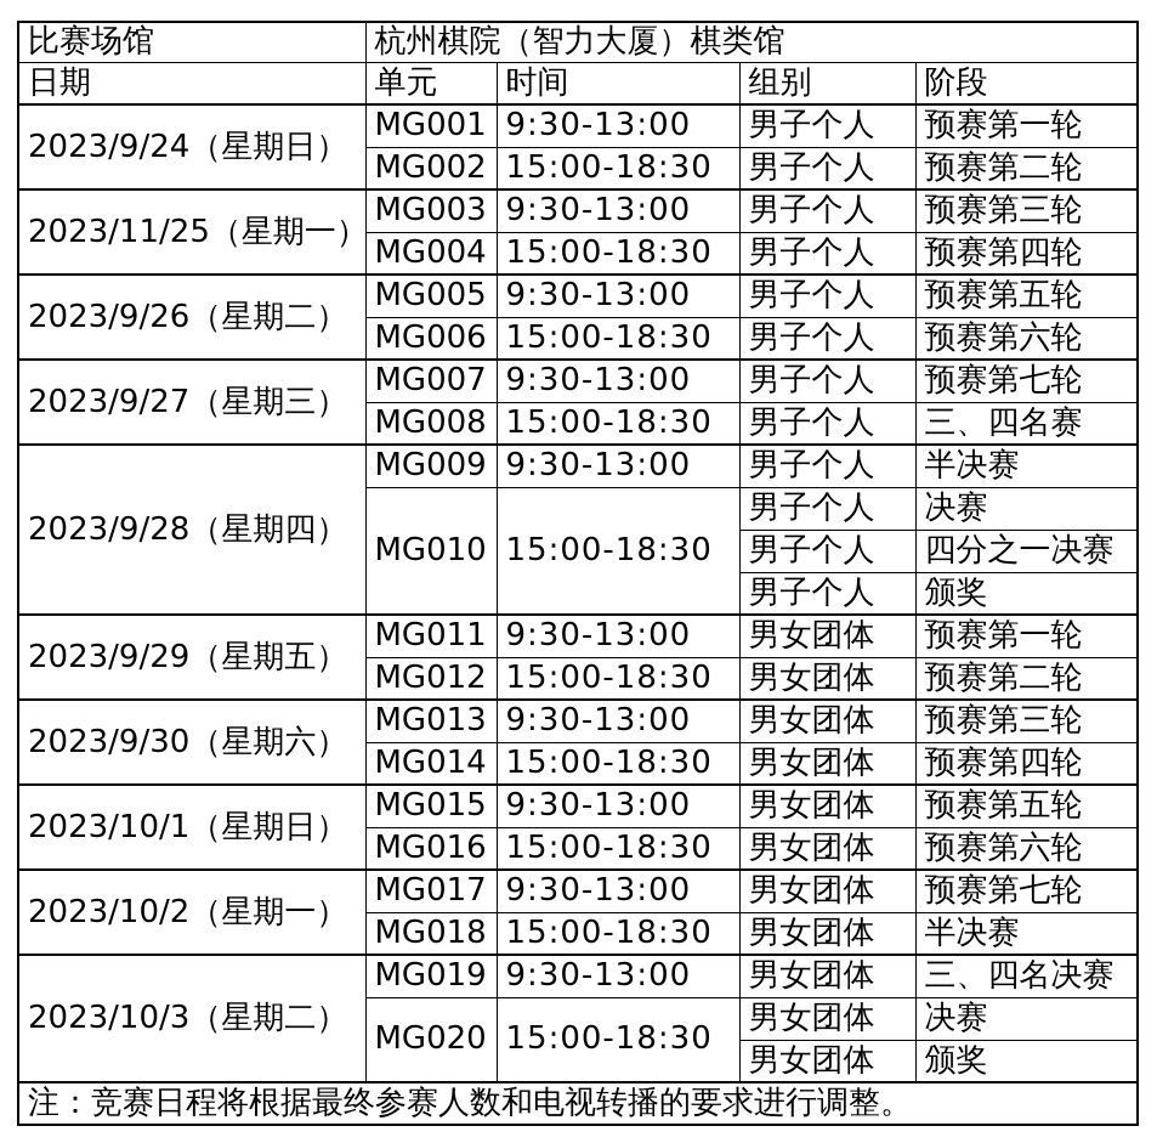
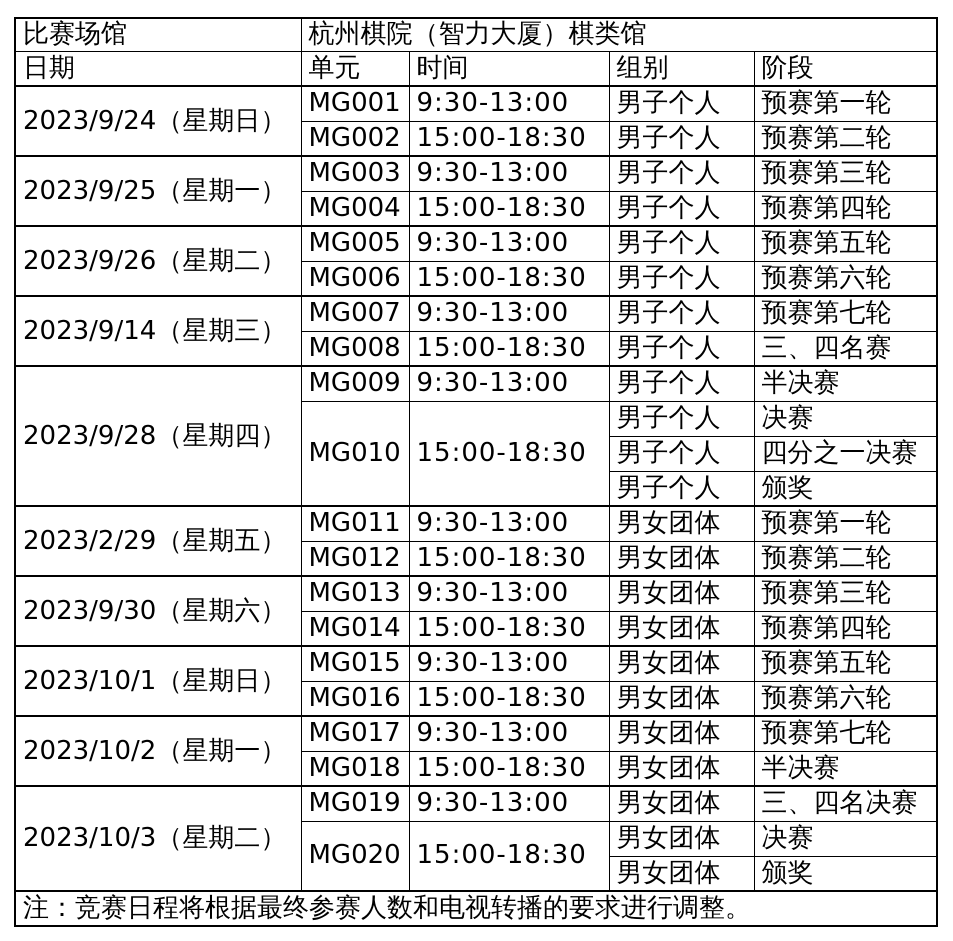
  比赛场馆	杭州棋院（智力大厦）棋类馆
  日期	单元	时间	组别	阶段
  2023/9/24（星期日）	MG001	9:30-13:00	男子个人	预赛第一轮
  MG002	15:00-18:30	男子个人	预赛第二轮
- 2023/11/25（星期一）	MG003	9:30-13:00	男子个人	预赛第三轮
+ 2023/9/25（星期一）	MG003	9:30-13:00	男子个人	预赛第三轮
  MG004	15:00-18:30	男子个人	预赛第四轮
  2023/9/26（星期二）	MG005	9:30-13:00	男子个人	预赛第五轮
  MG006	15:00-18:30	男子个人	预赛第六轮
- 2023/9/27（星期三）	MG007	9:30-13:00	男子个人	预赛第七轮
+ 2023/9/14（星期三）	MG007	9:30-13:00	男子个人	预赛第七轮
  MG008	15:00-18:30	男子个人	三、四名赛
  2023/9/28（星期四）	MG009	9:30-13:00	男子个人	半决赛
  MG010	15:00-18:30	男子个人	决赛
  男子个人	四分之一决赛
  男子个人	颁奖
- 2023/9/29（星期五）	MG011	9:30-13:00	男女团体	预赛第一轮
+ 2023/2/29（星期五）	MG011	9:30-13:00	男女团体	预赛第一轮
  MG012	15:00-18:30	男女团体	预赛第二轮
  2023/9/30（星期六）	MG013	9:30-13:00	男女团体	预赛第三轮
  MG014	15:00-18:30	男女团体	预赛第四轮
  2023/10/1（星期日）	MG015	9:30-13:00	男女团体	预赛第五轮
  MG016	15:00-18:30	男女团体	预赛第六轮
  2023/10/2（星期一）	MG017	9:30-13:00	男女团体	预赛第七轮
  MG018	15:00-18:30	男女团体	半决赛
  2023/10/3（星期二）	MG019	9:30-13:00	男女团体	三、四名决赛
  MG020	15:00-18:30	男女团体	决赛
  男女团体	颁奖
  注：竞赛日程将根据最终参赛人数和电视转播的要求进行调整。
